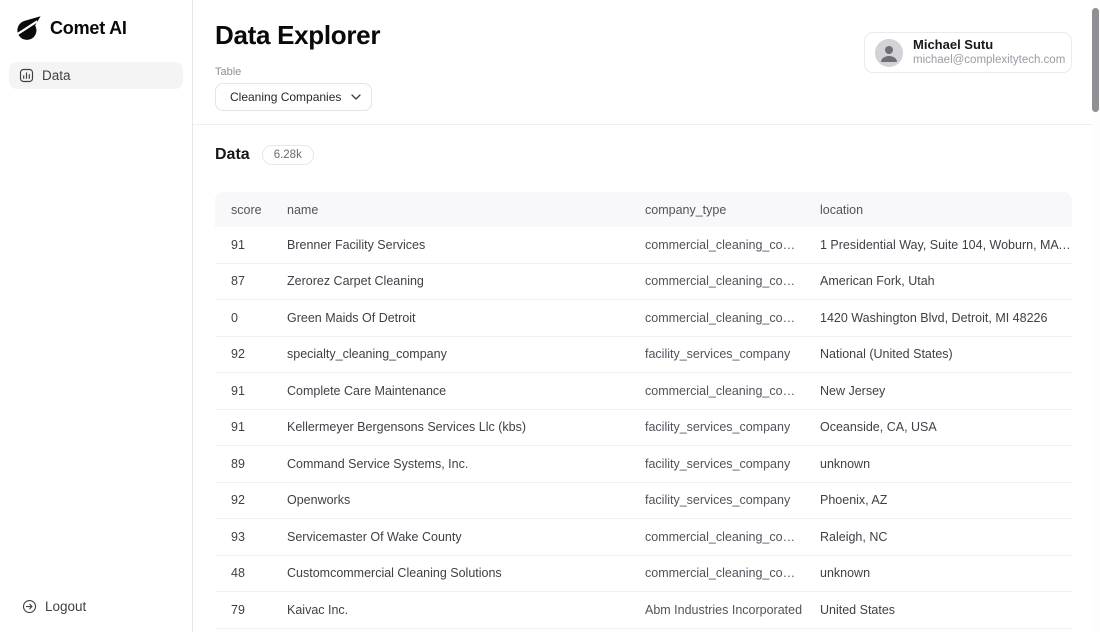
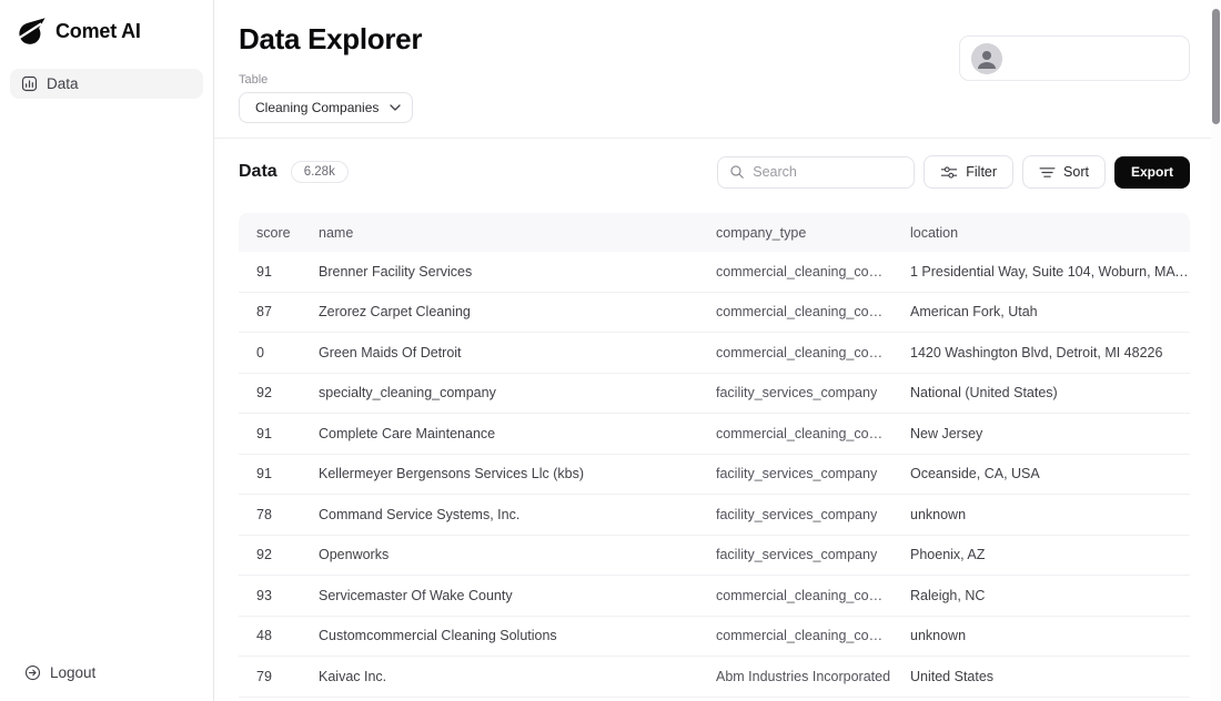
  Comet AI
  Data
  Logout
  Data Explorer
  Table
  Cleaning Companies
- Michael Sutu
- michael@complexitytech.com
  Data
  6.28k
+ Search
+ Filter
+ Sort
+ Export
  score
  name
  company_type
  location
  91
  Brenner Facility Services
  commercial_cleaning_compa
  1 Presidential Way, Suite 104, Woburn, MA 01
  87
  Zerorez Carpet Cleaning
  commercial_cleaning_compa
  American Fork, Utah
  0
  Green Maids Of Detroit
  commercial_cleaning_compa
  1420 Washington Blvd, Detroit, MI 48226
  92
  specialty_cleaning_company
  facility_services_company
  National (United States)
  91
  Complete Care Maintenance
  commercial_cleaning_compa
  New Jersey
  91
  Kellermeyer Bergensons Services Llc (kbs)
  facility_services_company
  Oceanside, CA, USA
- 89
+ 78
  Command Service Systems, Inc.
  facility_services_company
  unknown
  92
  Openworks
  facility_services_company
  Phoenix, AZ
  93
  Servicemaster Of Wake County
  commercial_cleaning_compa
  Raleigh, NC
  48
  Customcommercial Cleaning Solutions
  commercial_cleaning_compa
  unknown
  79
  Kaivac Inc.
  Abm Industries Incorporated
  United States
